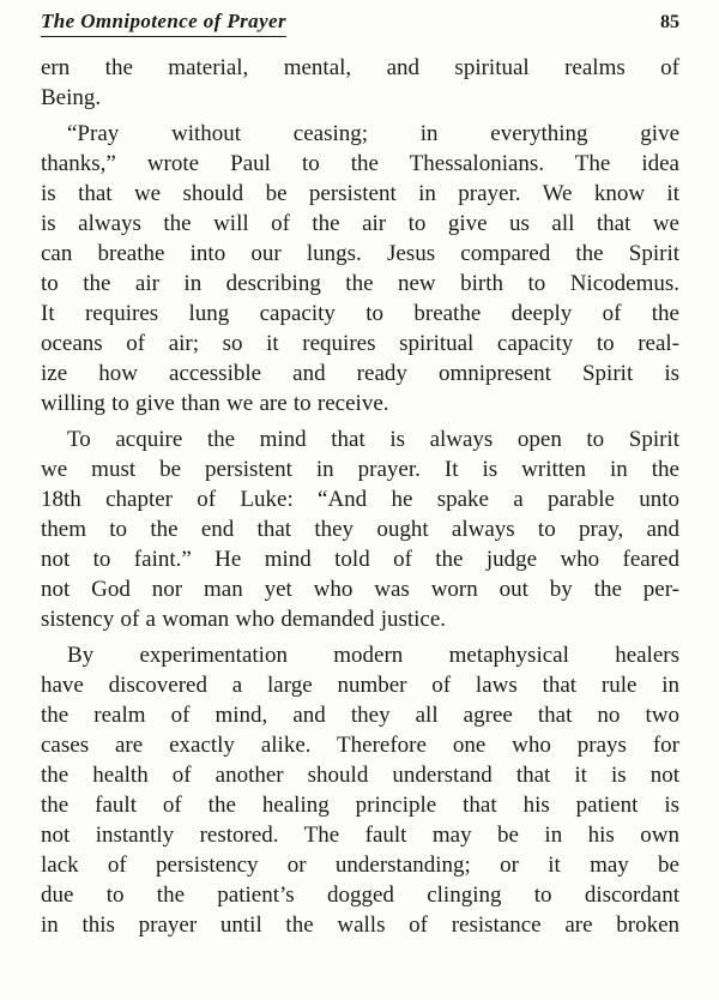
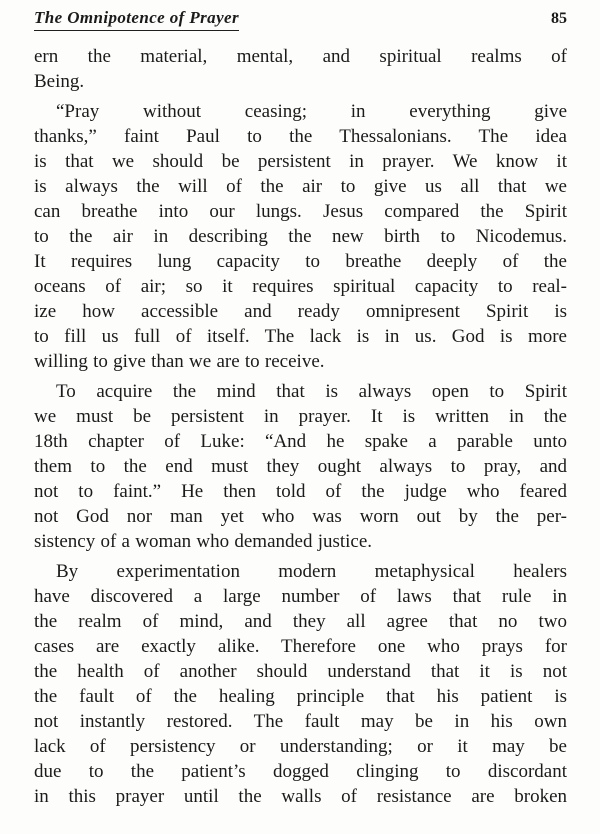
  The Omnipotence of Prayer
  85
  ern the material, mental, and spiritual realms of
  Being.
  “Pray without ceasing; in everything give
- thanks,” wrote Paul to the Thessalonians. The idea
+ thanks,” faint Paul to the Thessalonians. The idea
  is that we should be persistent in prayer. We know it
  is always the will of the air to give us all that we
  can breathe into our lungs. Jesus compared the Spirit
  to the air in describing the new birth to Nicodemus.
  It requires lung capacity to breathe deeply of the
  oceans of air; so it requires spiritual capacity to real-
  ize how accessible and ready omnipresent Spirit is
+ to fill us full of itself. The lack is in us. God is more
  willing to give than we are to receive.
  To acquire the mind that is always open to Spirit
  we must be persistent in prayer. It is written in the
  18th chapter of Luke: “And he spake a parable unto
- them to the end that they ought always to pray, and
+ them to the end must they ought always to pray, and
- not to faint.” He mind told of the judge who feared
+ not to faint.” He then told of the judge who feared
  not God nor man yet who was worn out by the per-
  sistency of a woman who demanded justice.
  By experimentation modern metaphysical healers
  have discovered a large number of laws that rule in
  the realm of mind, and they all agree that no two
  cases are exactly alike. Therefore one who prays for
  the health of another should understand that it is not
  the fault of the healing principle that his patient is
  not instantly restored. The fault may be in his own
  lack of persistency or understanding; or it may be
  due to the patient’s dogged clinging to discordant
  in this prayer until the walls of resistance are broken
